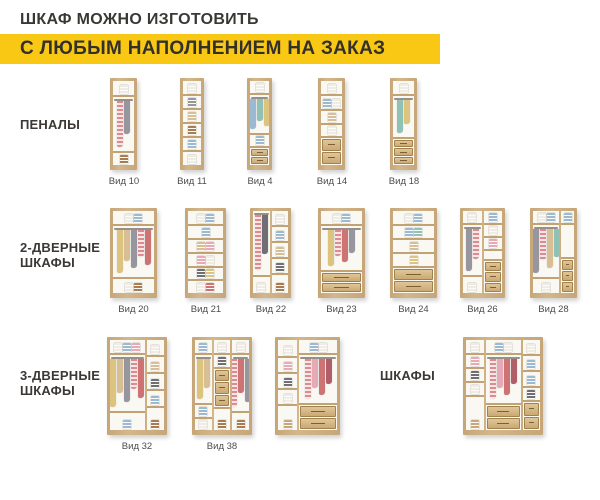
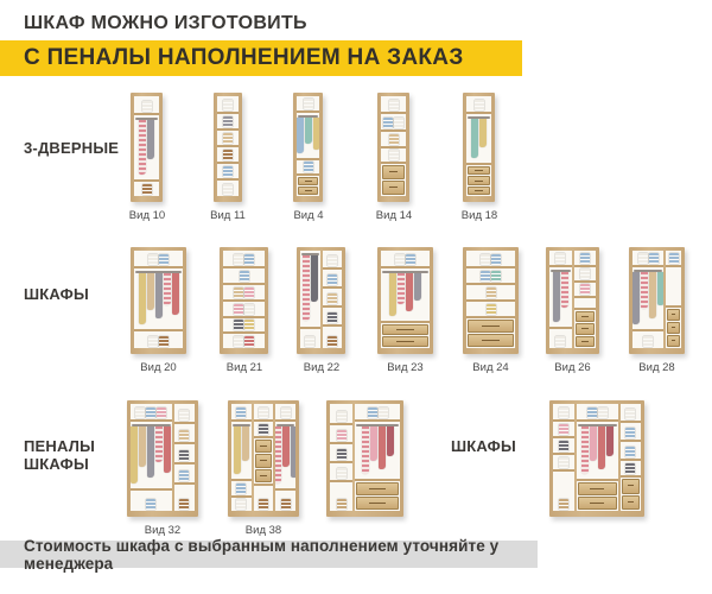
  ШКАФ МОЖНО ИЗГОТОВИТЬ
- С ЛЮБЫМ НАПОЛНЕНИЕМ НА ЗАКАЗ
+ С ПЕНАЛЫ НАПОЛНЕНИЕМ НА ЗАКАЗ
- ПЕНАЛЫ
+ 3-ДВЕРНЫЕ
- 2-ДВЕРНЫЕ
  ШКАФЫ
- 3-ДВЕРНЫЕ
+ ПЕНАЛЫ
  ШКАФЫ
  ШКАФЫ
  Вид 10
  Вид 11
  Вид 4
  Вид 14
  Вид 18
  Вид 20
  Вид 21
  Вид 22
  Вид 23
  Вид 24
  Вид 26
  Вид 28
  Вид 32
  Вид 38
+ Стоимость шкафа с выбранным наполнением уточняйте у менеджера
